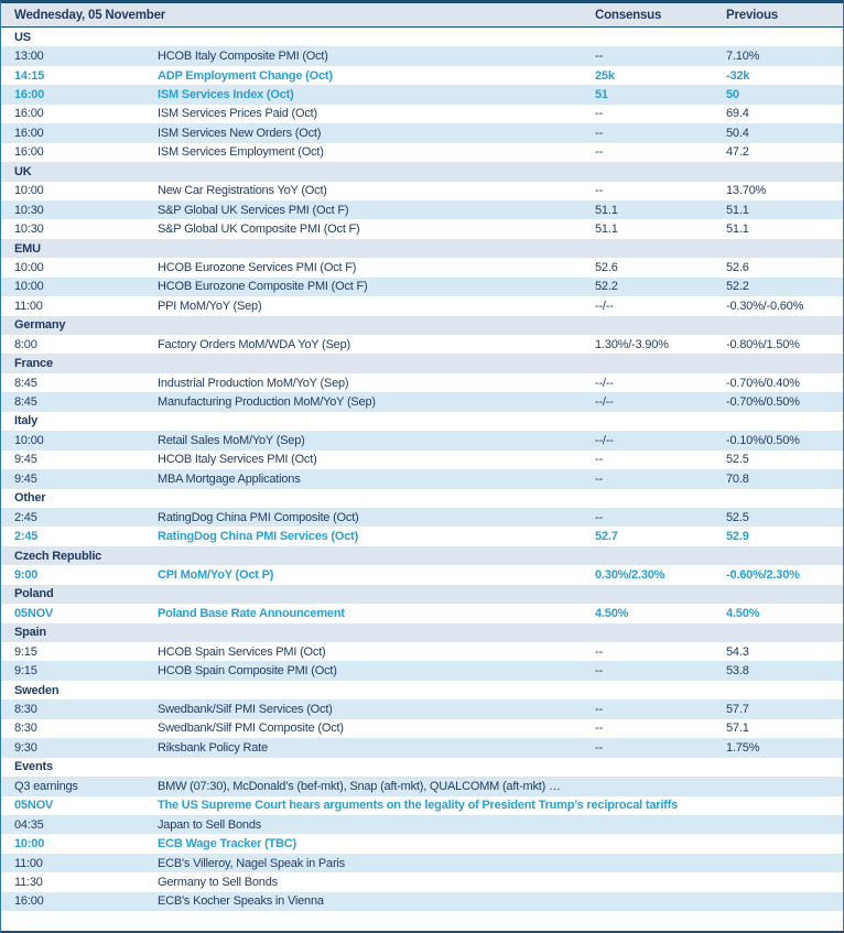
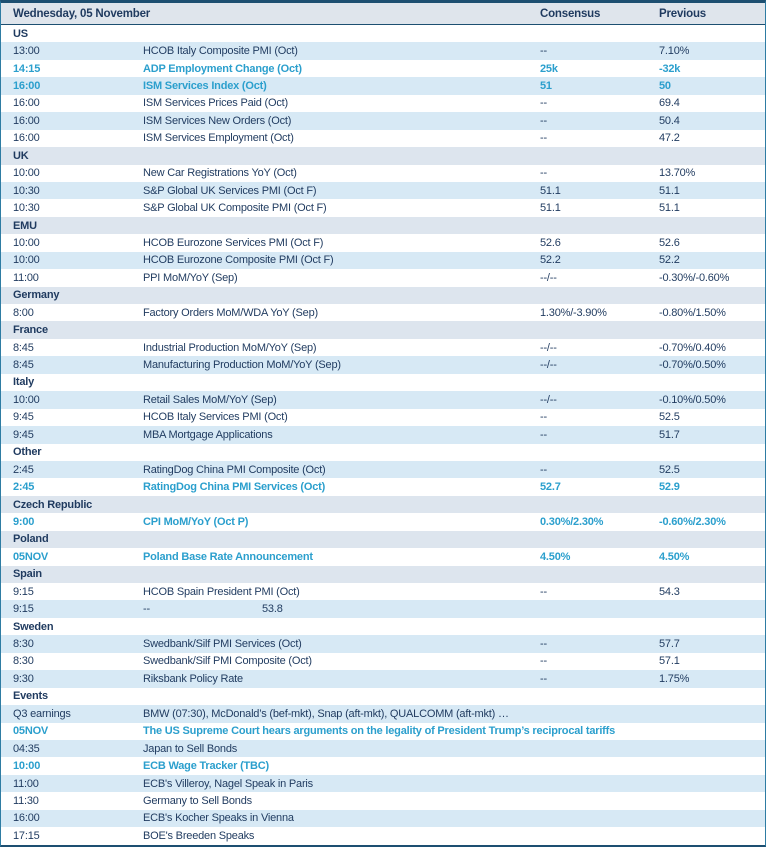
  Wednesday, 05 November
  Consensus
  Previous
  US
  13:00
  HCOB Italy Composite PMI (Oct)
  --
  7.10%
  14:15
  ADP Employment Change (Oct)
  25k
  -32k
  16:00
  ISM Services Index (Oct)
  51
  50
  16:00
  ISM Services Prices Paid (Oct)
  --
  69.4
  16:00
  ISM Services New Orders (Oct)
  --
  50.4
  16:00
  ISM Services Employment (Oct)
  --
  47.2
  UK
  10:00
  New Car Registrations YoY (Oct)
  --
  13.70%
  10:30
  S&P Global UK Services PMI (Oct F)
  51.1
  51.1
  10:30
  S&P Global UK Composite PMI (Oct F)
  51.1
  51.1
  EMU
  10:00
  HCOB Eurozone Services PMI (Oct F)
  52.6
  52.6
  10:00
  HCOB Eurozone Composite PMI (Oct F)
  52.2
  52.2
  11:00
  PPI MoM/YoY (Sep)
  --/--
  -0.30%/-0.60%
  Germany
  8:00
  Factory Orders MoM/WDA YoY (Sep)
  1.30%/-3.90%
  -0.80%/1.50%
  France
  8:45
  Industrial Production MoM/YoY (Sep)
  --/--
  -0.70%/0.40%
  8:45
  Manufacturing Production MoM/YoY (Sep)
  --/--
  -0.70%/0.50%
  Italy
  10:00
  Retail Sales MoM/YoY (Sep)
  --/--
  -0.10%/0.50%
  9:45
  HCOB Italy Services PMI (Oct)
  --
  52.5
  9:45
  MBA Mortgage Applications
  --
- 70.8
+ 51.7
  Other
  2:45
  RatingDog China PMI Composite (Oct)
  --
  52.5
  2:45
  RatingDog China PMI Services (Oct)
  52.7
  52.9
  Czech Republic
  9:00
  CPI MoM/YoY (Oct P)
  0.30%/2.30%
  -0.60%/2.30%
  Poland
  05NOV
  Poland Base Rate Announcement
  4.50%
  4.50%
  Spain
  9:15
- HCOB Spain Services PMI (Oct)
+ HCOB Spain President PMI (Oct)
  --
  54.3
  9:15
- HCOB Spain Composite PMI (Oct)
  --
  53.8
  Sweden
  8:30
  Swedbank/Silf PMI Services (Oct)
  --
  57.7
  8:30
  Swedbank/Silf PMI Composite (Oct)
  --
  57.1
  9:30
  Riksbank Policy Rate
  --
  1.75%
  Events
  Q3 earnings
  BMW (07:30), McDonald’s (bef-mkt), Snap (aft-mkt), QUALCOMM (aft-mkt) …
  05NOV
  The US Supreme Court hears arguments on the legality of President Trump’s reciprocal tariffs
  04:35
  Japan to Sell Bonds
  10:00
  ECB Wage Tracker (TBC)
  11:00
  ECB's Villeroy, Nagel Speak in Paris
  11:30
  Germany to Sell Bonds
  16:00
  ECB's Kocher Speaks in Vienna
+ 17:15
+ BOE's Breeden Speaks
